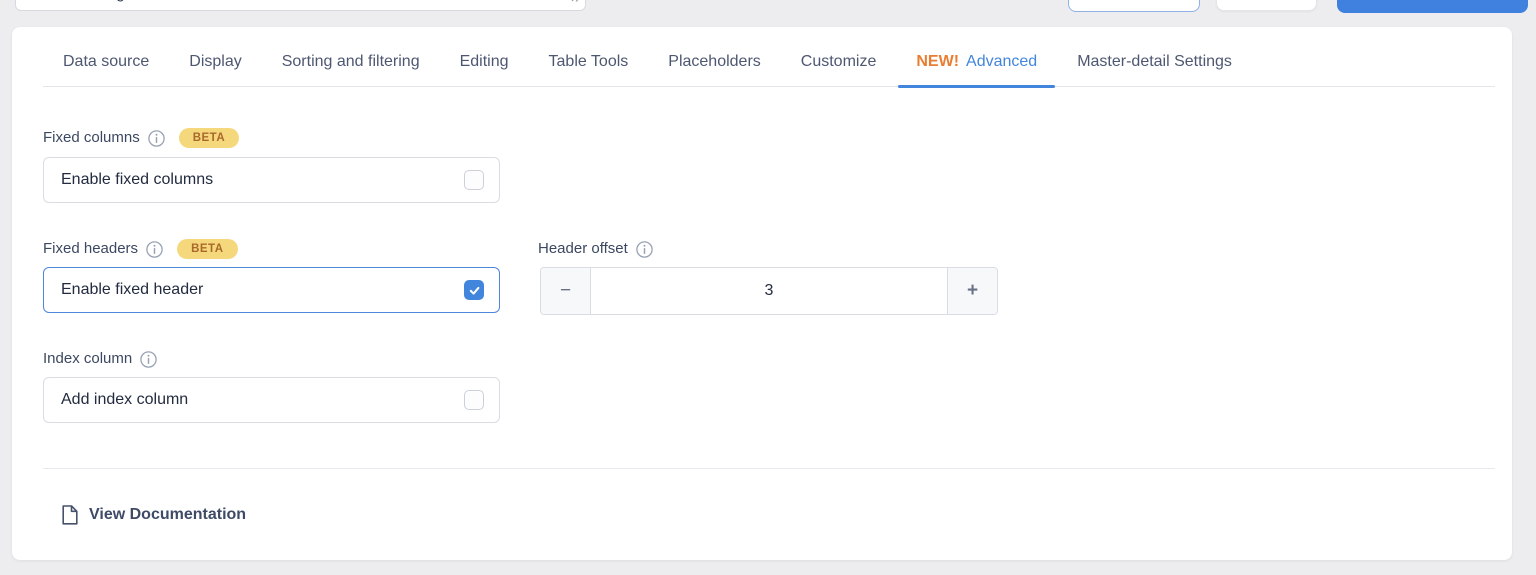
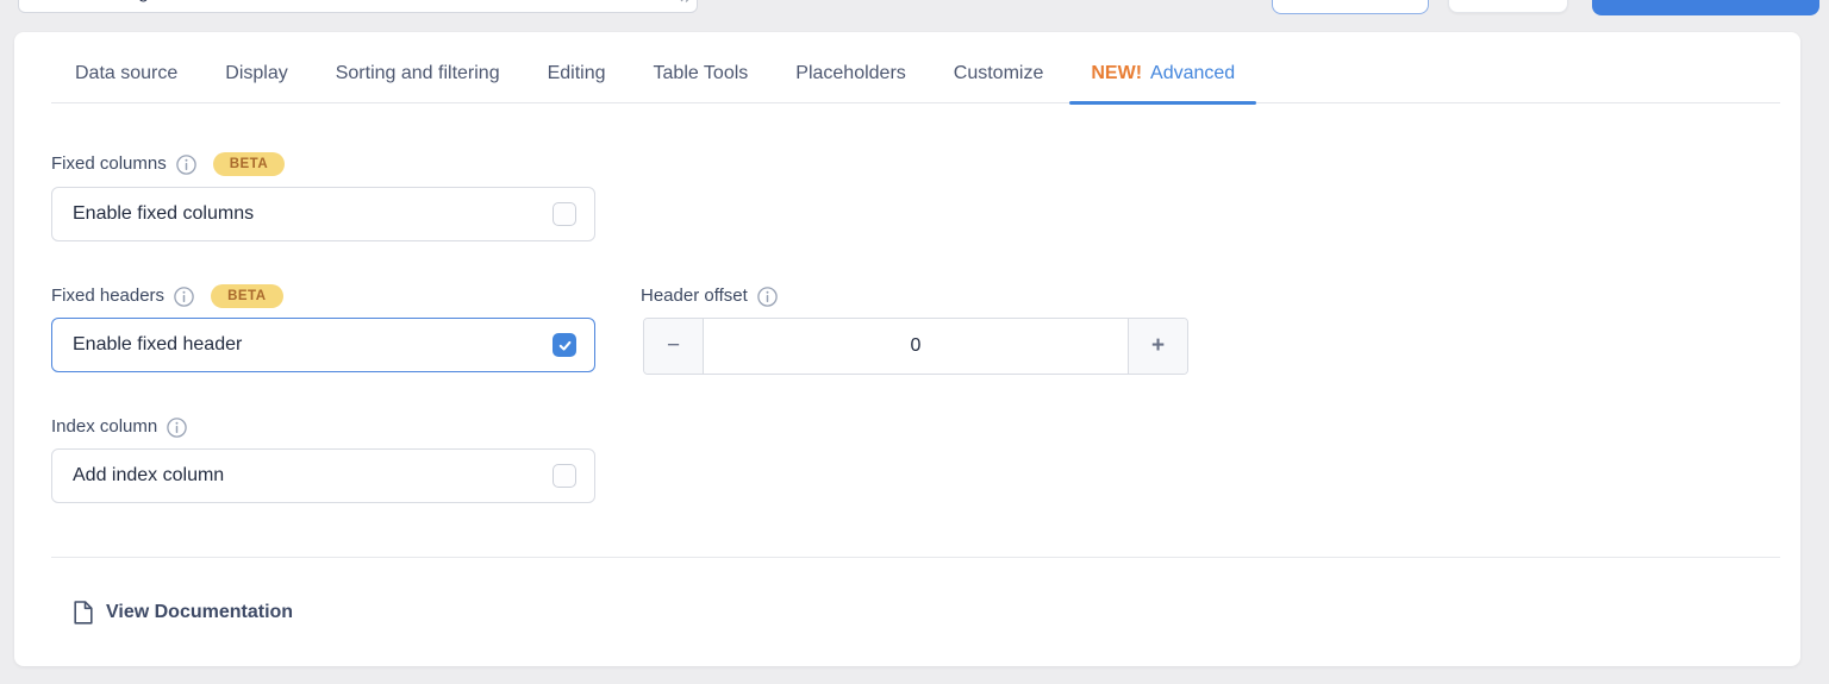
  Data source
  Display
  Sorting and filtering
  Editing
  Table Tools
  Placeholders
  Customize
  NEW!
  Advanced
- Master-detail Settings
  Fixed columns
  BETA
  Enable fixed columns
  Fixed headers
  BETA
  Enable fixed header
  Header offset
  −
- 3
+ 0
  +
  Index column
  Add index column
  View Documentation
